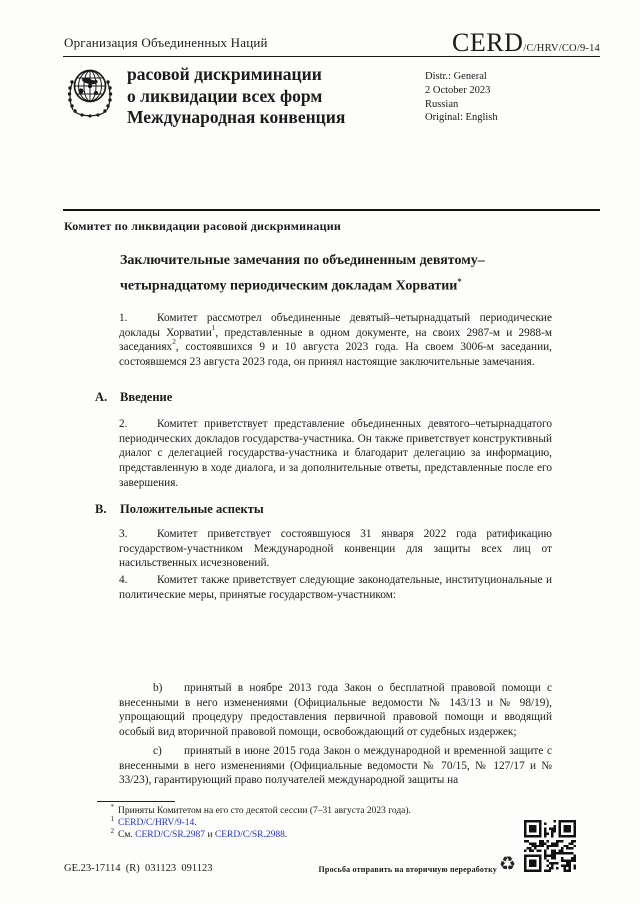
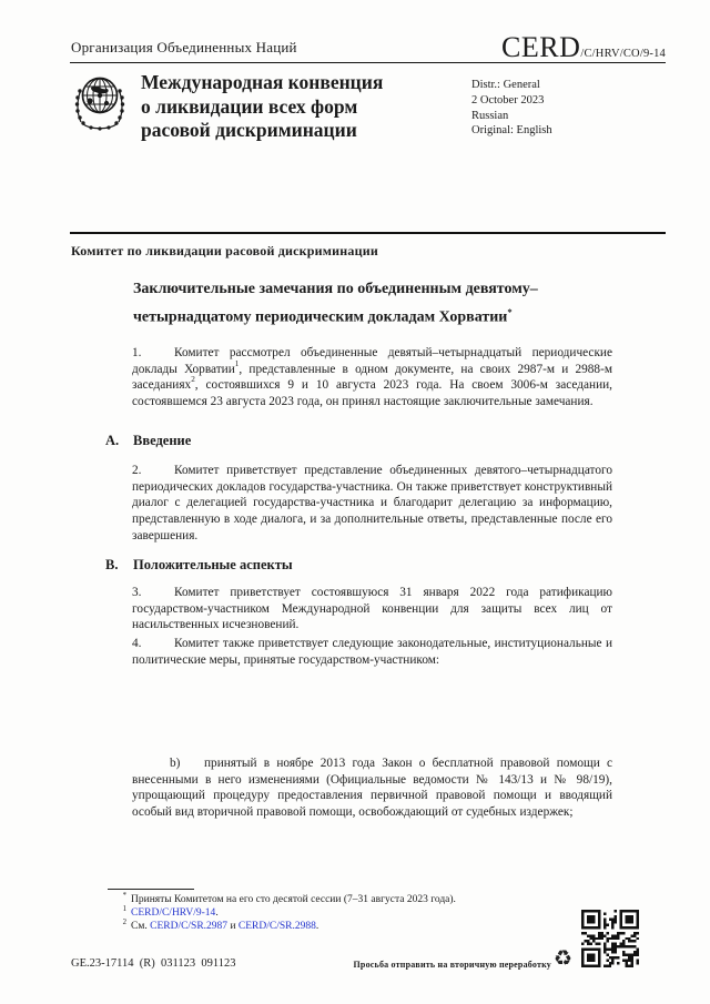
  Организация Объединенных Наций
  CERD/C/HRV/CO/9-14
- расовой дискриминации
+ Международная конвенция
  о ликвидации всех форм
- Международная конвенция
+ расовой дискриминации
  Distr.: General
  2 October 2023
  Russian
  Original: English
  Комитет по ликвидации расовой дискриминации
  Заключительные замечания по объединенным девятому–четырнадцатому периодическим докладам Хорватии*
  1. Комитет рассмотрел объединенные девятый–четырнадцатый периодические доклады Хорватии1, представленные в одном документе, на своих 2987-м и 2988-м заседаниях2, состоявшихся 9 и 10 августа 2023 года. На своем 3006-м заседании, состоявшемся 23 августа 2023 года, он принял настоящие заключительные замечания.
  A. Введение
  2. Комитет приветствует представление объединенных девятого–четырнадцатого периодических докладов государства-участника. Он также приветствует конструктивный диалог с делегацией государства-участника и благодарит делегацию за информацию, представленную в ходе диалога, и за дополнительные ответы, представленные после его завершения.
  B. Положительные аспекты
  3. Комитет приветствует состоявшуюся 31 января 2022 года ратификацию государством-участником Международной конвенции для защиты всех лиц от насильственных исчезновений.
  4. Комитет также приветствует следующие законодательные, институциональные и политические меры, принятые государством-участником:
  b) принятый в ноябре 2013 года Закон о бесплатной правовой помощи с внесенными в него изменениями (Официальные ведомости № 143/13 и № 98/19), упрощающий процедуру предоставления первичной правовой помощи и вводящий особый вид вторичной правовой помощи, освобождающий от судебных издержек;
- c) принятый в июне 2015 года Закон о международной и временной защите с внесенными в него изменениями (Официальные ведомости № 70/15, № 127/17 и № 33/23), гарантирующий право получателей международной защиты на
  Приняты Комитетом на его сто десятой сессии (7–31 августа 2023 года).
  CERD/C/HRV/9-14.
  См. CERD/C/SR.2987 и CERD/C/SR.2988.
  GE.23-17114 (R) 031123 091123
  Просьба отправить на вторичную переработку
  ♻
